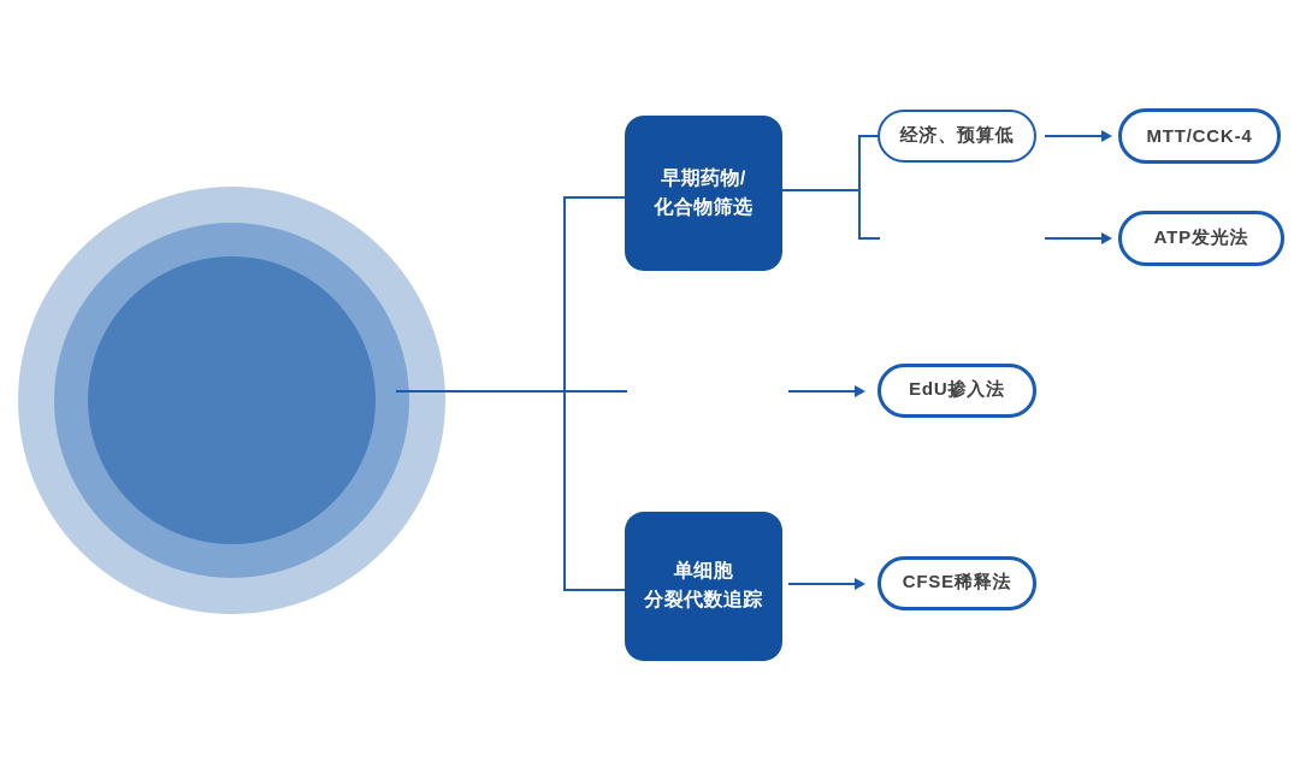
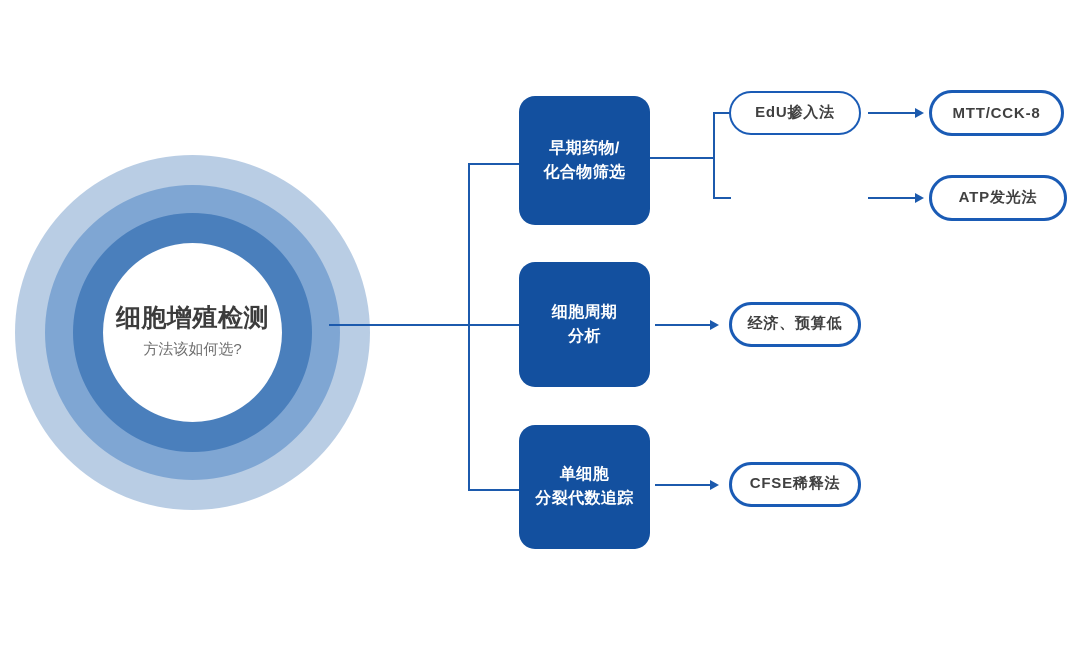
+ 细胞增殖检测
+ 方法该如何选?
  早期药物/
  化合物筛选
+ 细胞周期
+ 分析
  单细胞
  分裂代数追踪
- 经济、预算低
+ EdU掺入法
- MTT/CCK-4
+ MTT/CCK-8
  ATP发光法
- EdU掺入法
+ 经济、预算低
  CFSE稀释法
